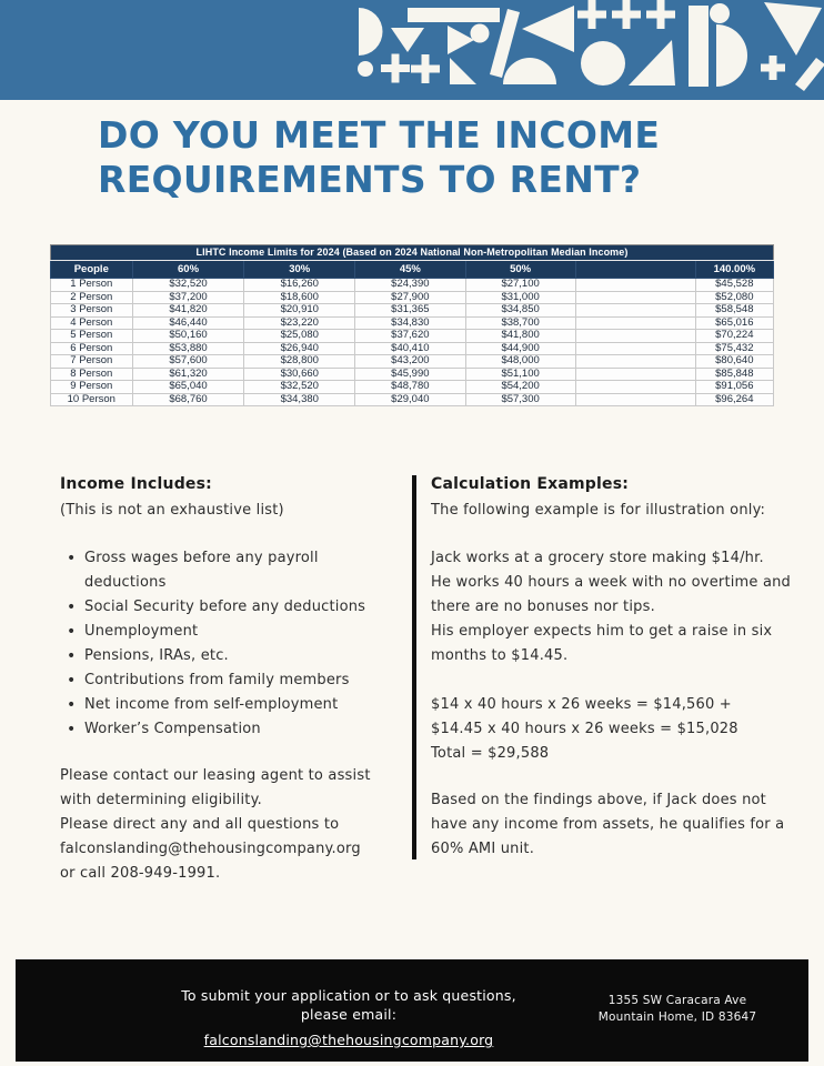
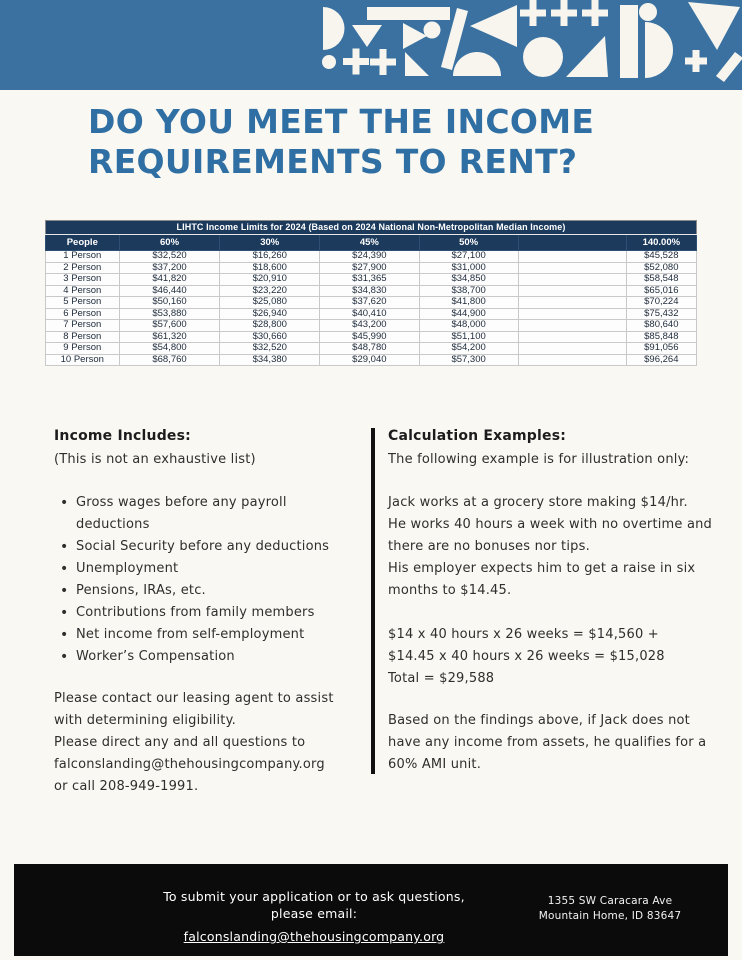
  DO YOU MEET THE INCOME REQUIREMENTS TO RENT?
  LIHTC Income Limits for 2024 (Based on 2024 National Non-Metropolitan Median Income)
  People	60%	30%	45%	50%		140.00%
  1 Person	$32,520	$16,260	$24,390	$27,100		$45,528
  2 Person	$37,200	$18,600	$27,900	$31,000		$52,080
  3 Person	$41,820	$20,910	$31,365	$34,850		$58,548
  4 Person	$46,440	$23,220	$34,830	$38,700		$65,016
  5 Person	$50,160	$25,080	$37,620	$41,800		$70,224
  6 Person	$53,880	$26,940	$40,410	$44,900		$75,432
  7 Person	$57,600	$28,800	$43,200	$48,000		$80,640
  8 Person	$61,320	$30,660	$45,990	$51,100		$85,848
- 9 Person	$65,040	$32,520	$48,780	$54,200		$91,056
+ 9 Person	$54,800	$32,520	$48,780	$54,200		$91,056
  10 Person	$68,760	$34,380	$29,040	$57,300		$96,264
  Income Includes:
  (This is not an exhaustive list)
  Gross wages before any payroll deductions
  Social Security before any deductions
  Unemployment
  Pensions, IRAs, etc.
  Contributions from family members
  Net income from self-employment
  Worker’s Compensation
  Please contact our leasing agent to assist
  with determining eligibility.
  Please direct any and all questions to
  falconslanding@thehousingcompany.org
  or call 208-949-1991.
  Calculation Examples:
  The following example is for illustration only:
  Jack works at a grocery store making $14/hr.
  He works 40 hours a week with no overtime and
  there are no bonuses nor tips.
  His employer expects him to get a raise in six
  months to $14.45.
  $14 x 40 hours x 26 weeks = $14,560 +
  $14.45 x 40 hours x 26 weeks = $15,028
  Total = $29,588
  Based on the findings above, if Jack does not
  have any income from assets, he qualifies for a
  60% AMI unit.
  To submit your application or to ask questions,
  please email:
  falconslanding@thehousingcompany.org
  1355 SW Caracara Ave
  Mountain Home, ID 83647
